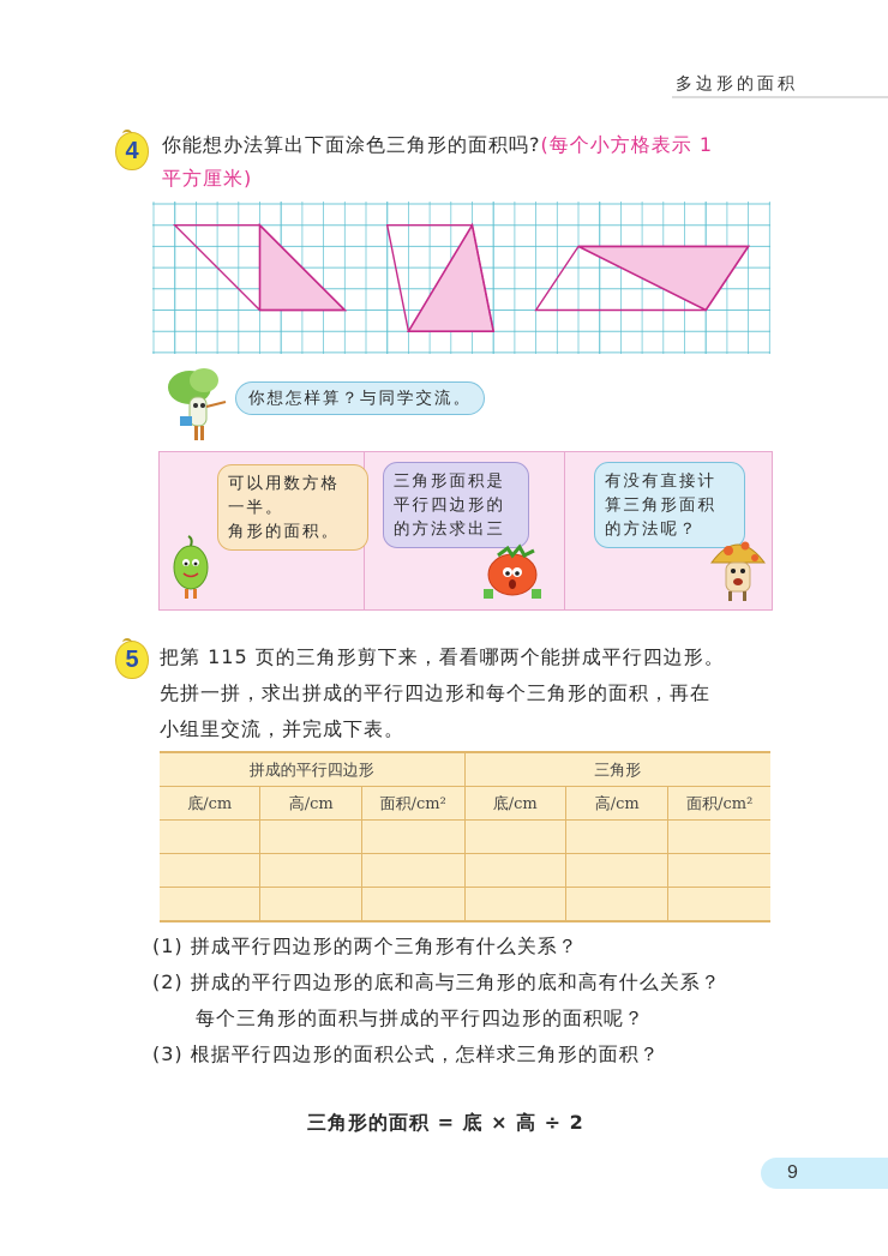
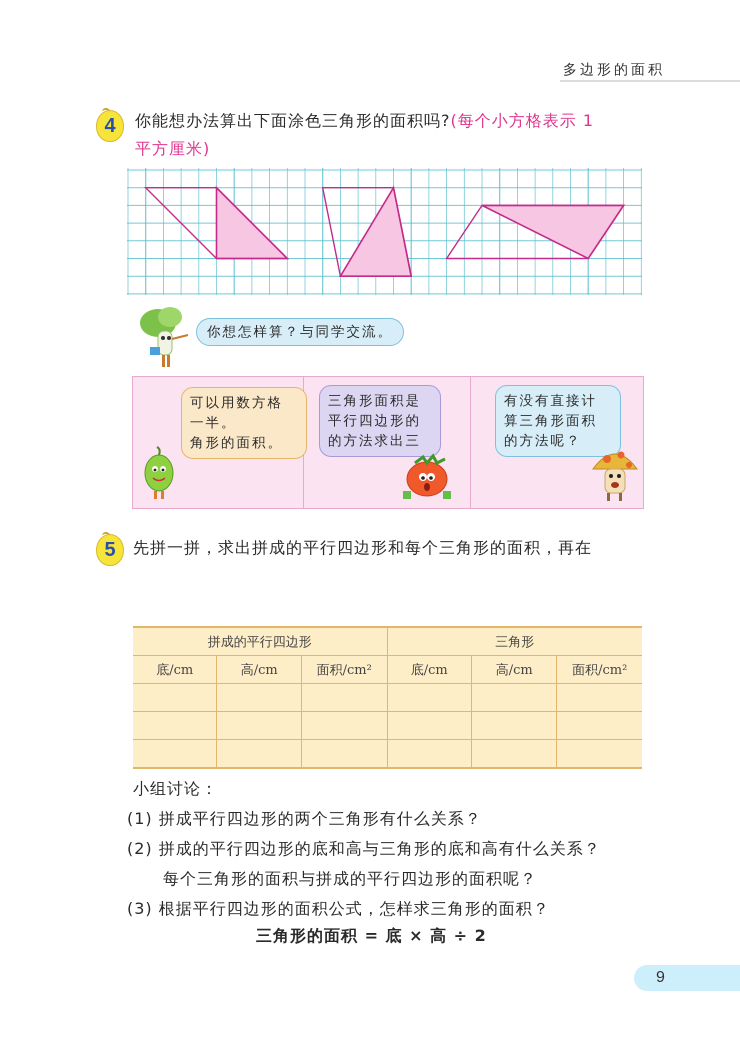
  多边形的面积
  4
  你能想办法算出下面涂色三角形的面积吗?(每个小方格表示 1
  平方厘米)
  你想怎样算？与同学交流。
  可以用数方格
  一半。
  角形的面积。
  三角形面积是
  平行四边形的
  的方法求出三
  有没有直接计
  算三角形面积
  的方法呢？
  5
- 把第 115 页的三角形剪下来，看看哪两个能拼成平行四边形。
  先拼一拼，求出拼成的平行四边形和每个三角形的面积，再在
- 小组里交流，并完成下表。
  拼成的平行四边形	三角形
  底/cm	高/cm	面积/cm²	底/cm	高/cm	面积/cm²
+ 小组讨论：
  (1) 拼成平行四边形的两个三角形有什么关系？
  (2) 拼成的平行四边形的底和高与三角形的底和高有什么关系？
  每个三角形的面积与拼成的平行四边形的面积呢？
  (3) 根据平行四边形的面积公式，怎样求三角形的面积？
  三角形的面积 = 底 × 高 ÷ 2
  9
